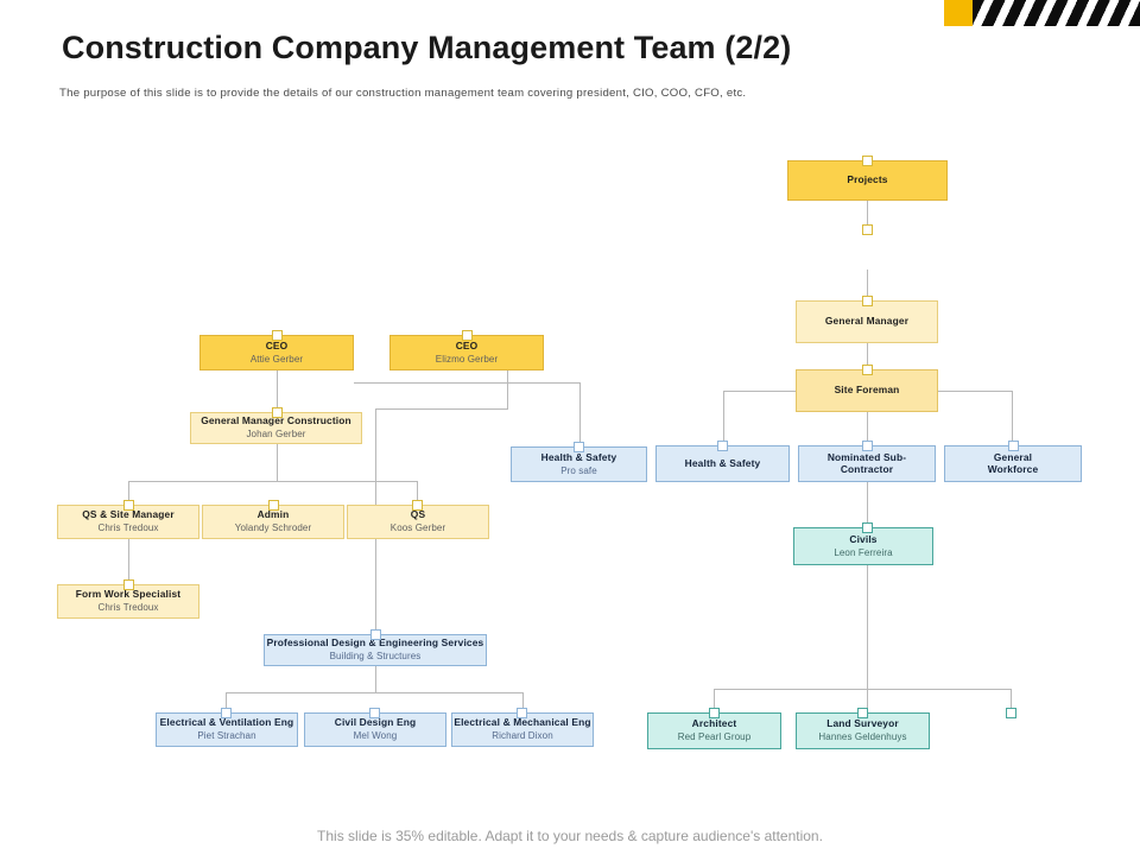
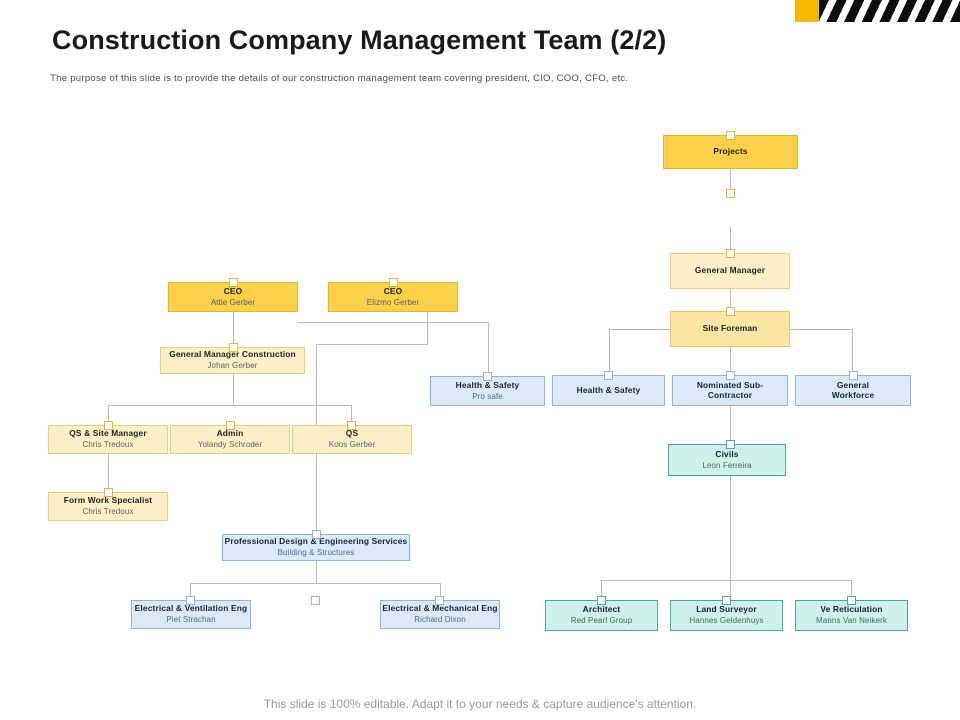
  Construction Company Management Team (2/2)
  The purpose of this slide is to provide the details of our construction management team covering president, CIO, COO, CFO, etc.
  Projects
  General Manager
  Site Foreman
  Health & Safety
  Nominated Sub-
  Contractor
  General
  Workforce
  Civils
  Leon Ferreira
  Architect
  Red Pearl Group
  Land Surveyor
  Hannes Geldenhuys
+ Ve Reticulation
+ Manns Van Neikerk
  CEO
  Attie Gerber
  CEO
  Elizmo Gerber
  General Manager Construction
  Johan Gerber
  QS & Site Manager
  Chris Tredoux
  Admin
  Yolandy Schroder
  QS
  Koos Gerber
  Form Work Specialist
  Chris Tredoux
  Health & Safety
  Pro safe
  Professional Design & Engineering Services
  Building & Structures
  Electrical & Ventilation Eng
  Piet Strachan
- Civil Design Eng
- Mel Wong
  Electrical & Mechanical Eng
  Richard Dixon
- This slide is 35% editable. Adapt it to your needs & capture audience's attention.
+ This slide is 100% editable. Adapt it to your needs & capture audience's attention.
